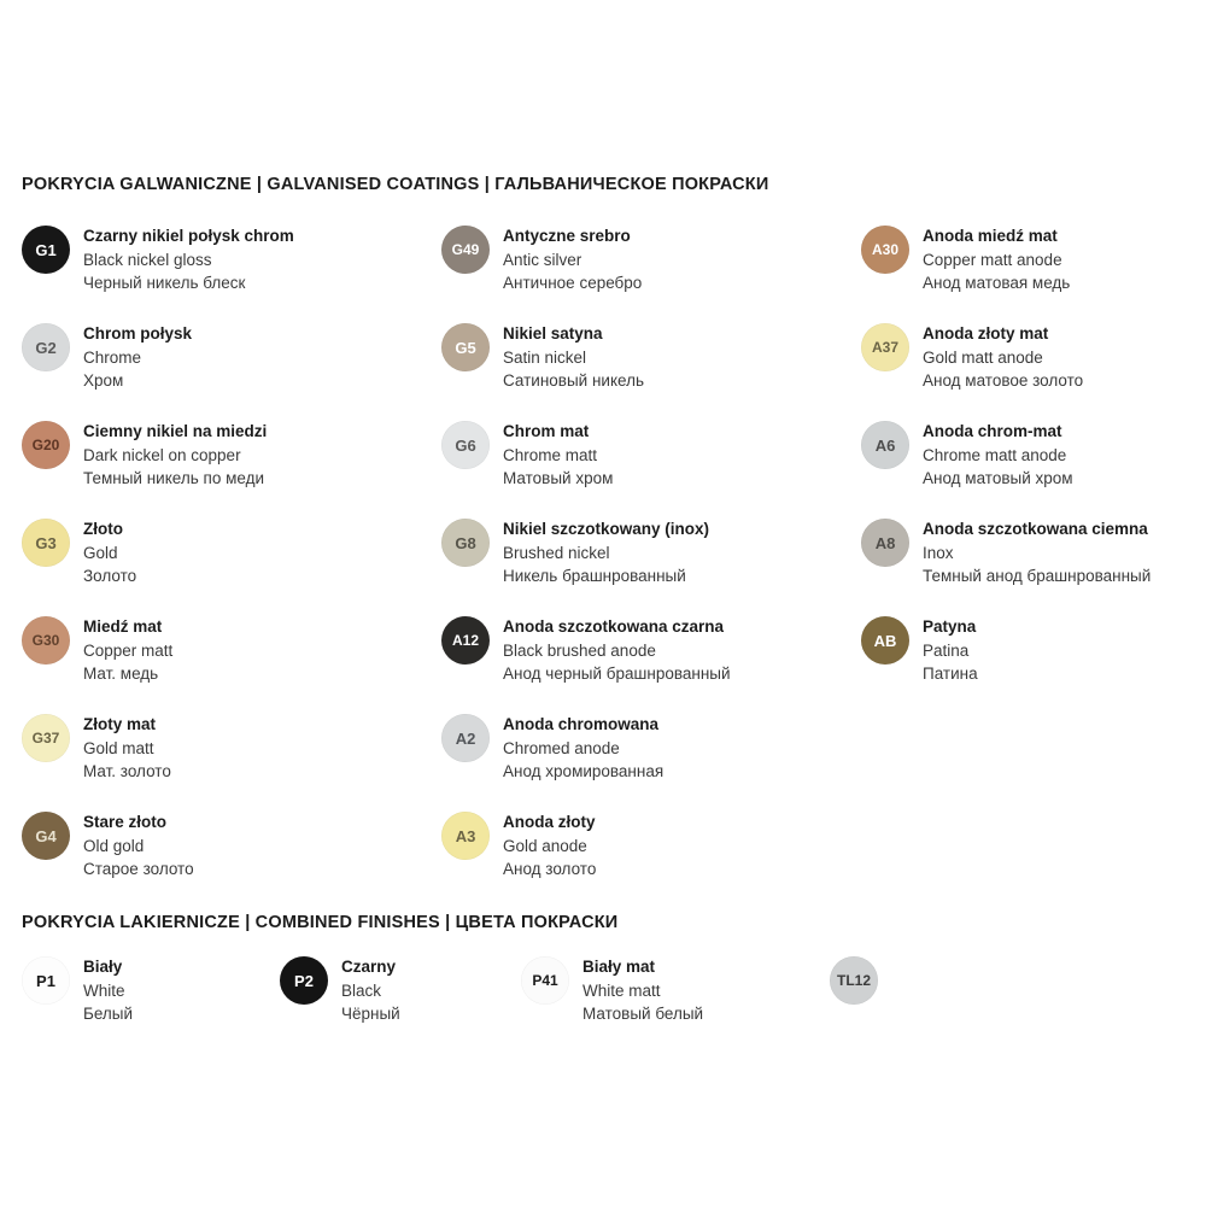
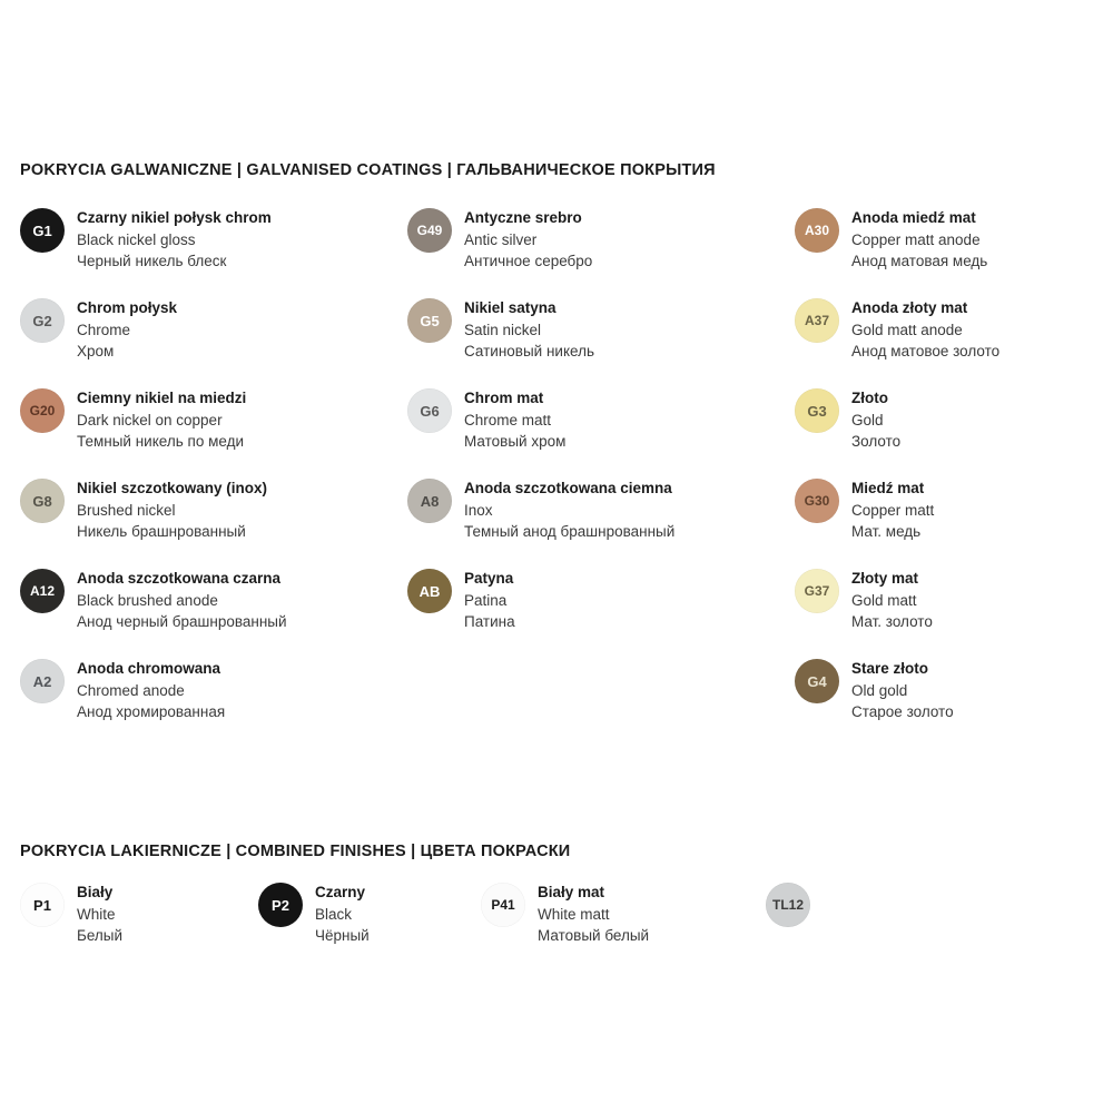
- POKRYCIA GALWANICZNE | GALVANISED COATINGS | ГАЛЬВАНИЧЕСКОЕ ПОКРАСКИ
+ POKRYCIA GALWANICZNE | GALVANISED COATINGS | ГАЛЬВАНИЧЕСКОЕ ПОКРЫТИЯ
  G1
  Czarny nikiel połysk chrom
  Black nickel gloss
  Черный никель блеск
  G49
  Antyczne srebro
  Antic silver
  Античное серебро
  A30
  Anoda miedź mat
  Copper matt anode
  Анод матовая медь
  G2
  Chrom połysk
  Chrome
  Хром
  G5
  Nikiel satyna
  Satin nickel
  Сатиновый никель
  A37
  Anoda złoty mat
  Gold matt anode
  Анод матовое золото
  G20
  Ciemny nikiel na miedzi
  Dark nickel on copper
  Темный никель по меди
  G6
  Chrom mat
  Chrome matt
  Матовый хром
- A6
- Anoda chrom-mat
- Chrome matt anode
- Анод матовый хром
  G3
  Złoto
  Gold
  Золото
  G8
  Nikiel szczotkowany (inox)
  Brushed nickel
  Никель брашнрованный
  A8
  Anoda szczotkowana ciemna
  Inox
  Темный анод брашнрованный
  G30
  Miedź mat
  Copper matt
  Мат. медь
  A12
  Anoda szczotkowana czarna
  Black brushed anode
  Анод черный брашнрованный
  AB
  Patyna
  Patina
  Патина
  G37
  Złoty mat
  Gold matt
  Мат. золото
  A2
  Anoda chromowana
  Chromed anode
  Анод хромированная
  G4
  Stare złoto
  Old gold
  Старое золото
- A3
- Anoda złoty
- Gold anode
- Анод золото
  POKRYCIA LAKIERNICZE | COMBINED FINISHES | ЦВЕТА ПОКРАСКИ
  P1
  Biały
  White
  Белый
  P2
  Czarny
  Black
  Чёрный
  P41
  Biały mat
  White matt
  Матовый белый
  TL12
